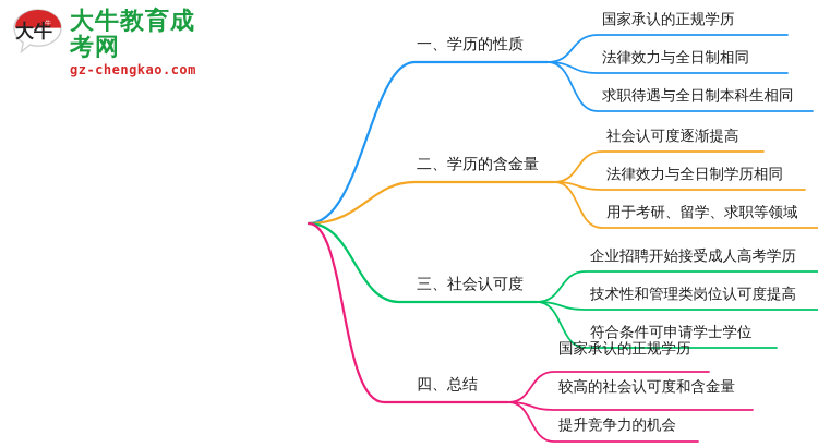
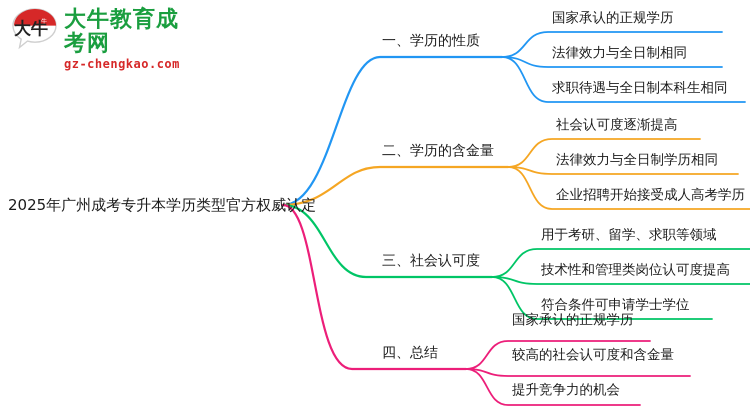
  大牛
  大牛教育成考网
  gz-chengkao.com
+ 2025年广州成考专升本学历类型官方权威认定
  一、学历的性质
  国家承认的正规学历
  法律效力与全日制相同
  求职待遇与全日制本科生相同
  二、学历的含金量
  社会认可度逐渐提高
  法律效力与全日制学历相同
- 用于考研、留学、求职等领域
+ 企业招聘开始接受成人高考学历
  三、社会认可度
- 企业招聘开始接受成人高考学历
+ 用于考研、留学、求职等领域
  技术性和管理类岗位认可度提高
  符合条件可申请学士学位
  四、总结
  国家承认的正规学历
  较高的社会认可度和含金量
  提升竞争力的机会
